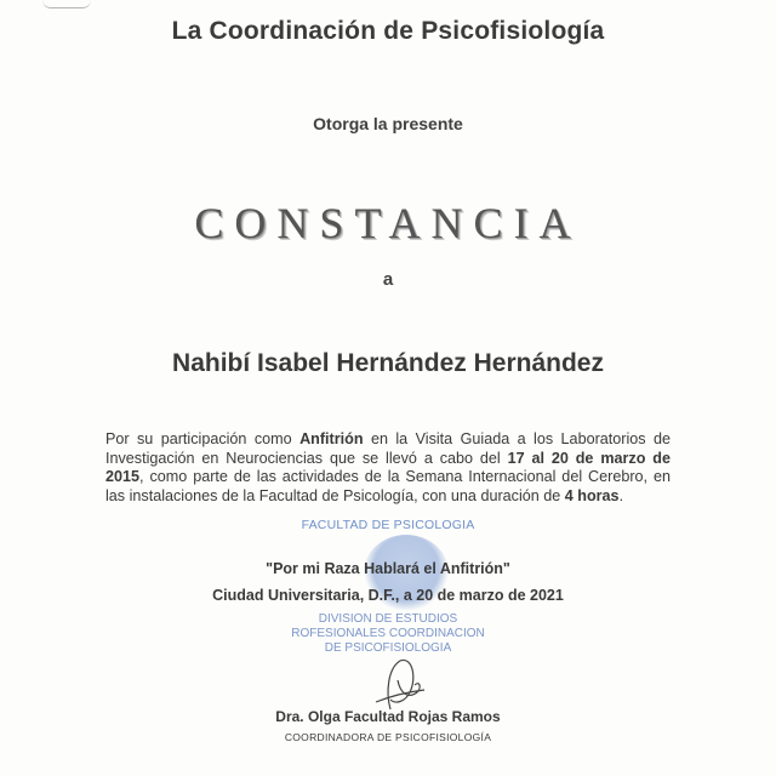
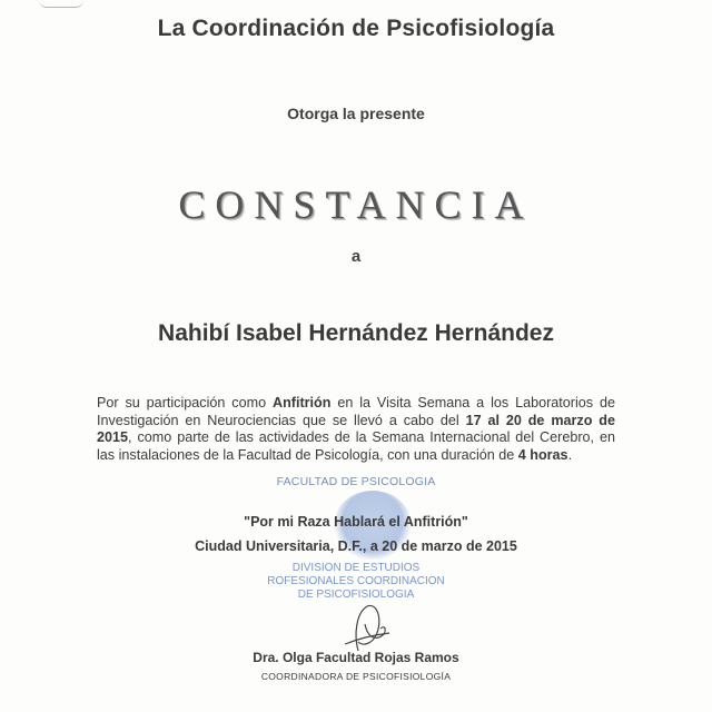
  La Coordinación de Psicofisiología
  Otorga la presente
  CONSTANCIA
  a
  Nahibí Isabel Hernández Hernández
- Por su participación como Anfitrión en la Visita Guiada a los Laboratorios de Investigación en Neurociencias que se llevó a cabo del 17 al 20 de marzo de 2015, como parte de las actividades de la Semana Internacional del Cerebro, en las instalaciones de la Facultad de Psicología, con una duración de 4 horas.
+ Por su participación como Anfitrión en la Visita Semana a los Laboratorios de Investigación en Neurociencias que se llevó a cabo del 17 al 20 de marzo de 2015, como parte de las actividades de la Semana Internacional del Cerebro, en las instalaciones de la Facultad de Psicología, con una duración de 4 horas.
  FACULTAD DE PSICOLOGIA
  "Por mi Raza Hablará el Anfitrión"
- Ciudad Universitaria, D.F., a 20 de marzo de 2021
+ Ciudad Universitaria, D.F., a 20 de marzo de 2015
  DIVISION DE ESTUDIOS
  ROFESIONALES COORDINACION
  DE PSICOFISIOLOGIA
  Dra. Olga Facultad Rojas Ramos
  COORDINADORA DE PSICOFISIOLOGÍA
